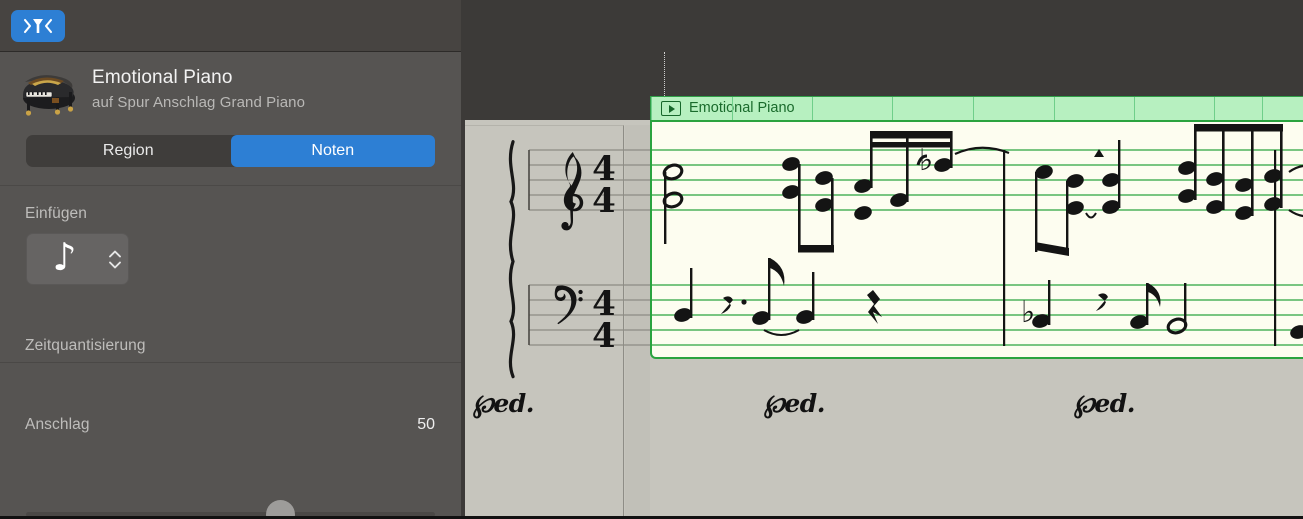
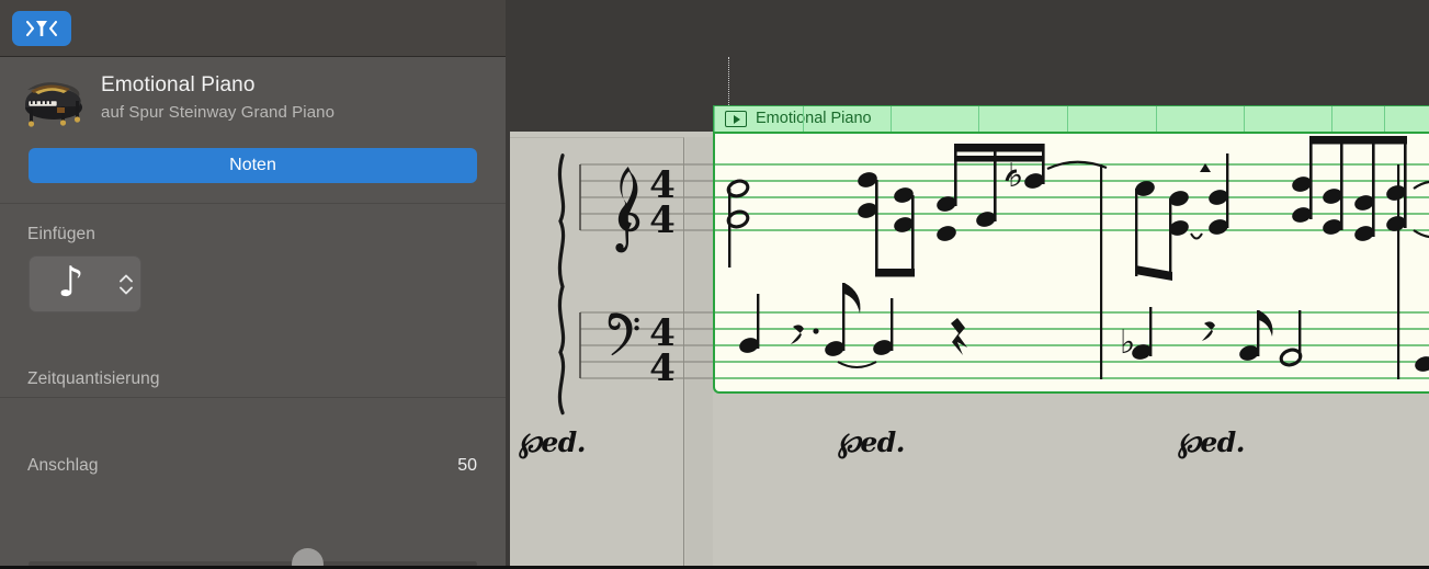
  Emotional Piano
- auf Spur Anschlag Grand Piano
+ auf Spur Steinway Grand Piano
- Region
  Noten
  Einfügen
  ♪
  Zeitquantisierung
  Anschlag
  50
  Emotional Piano
  4
  4
  4
  4
  ♭
  ♭
  ℘ed.
  ℘ed.
  ℘ed.
